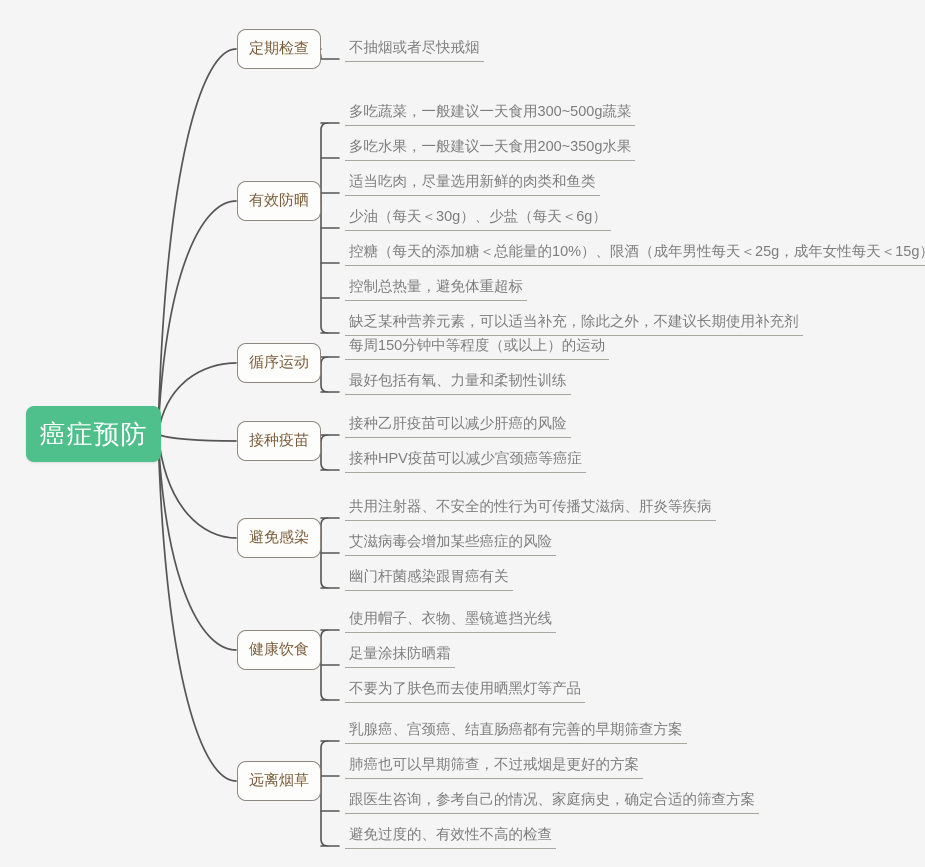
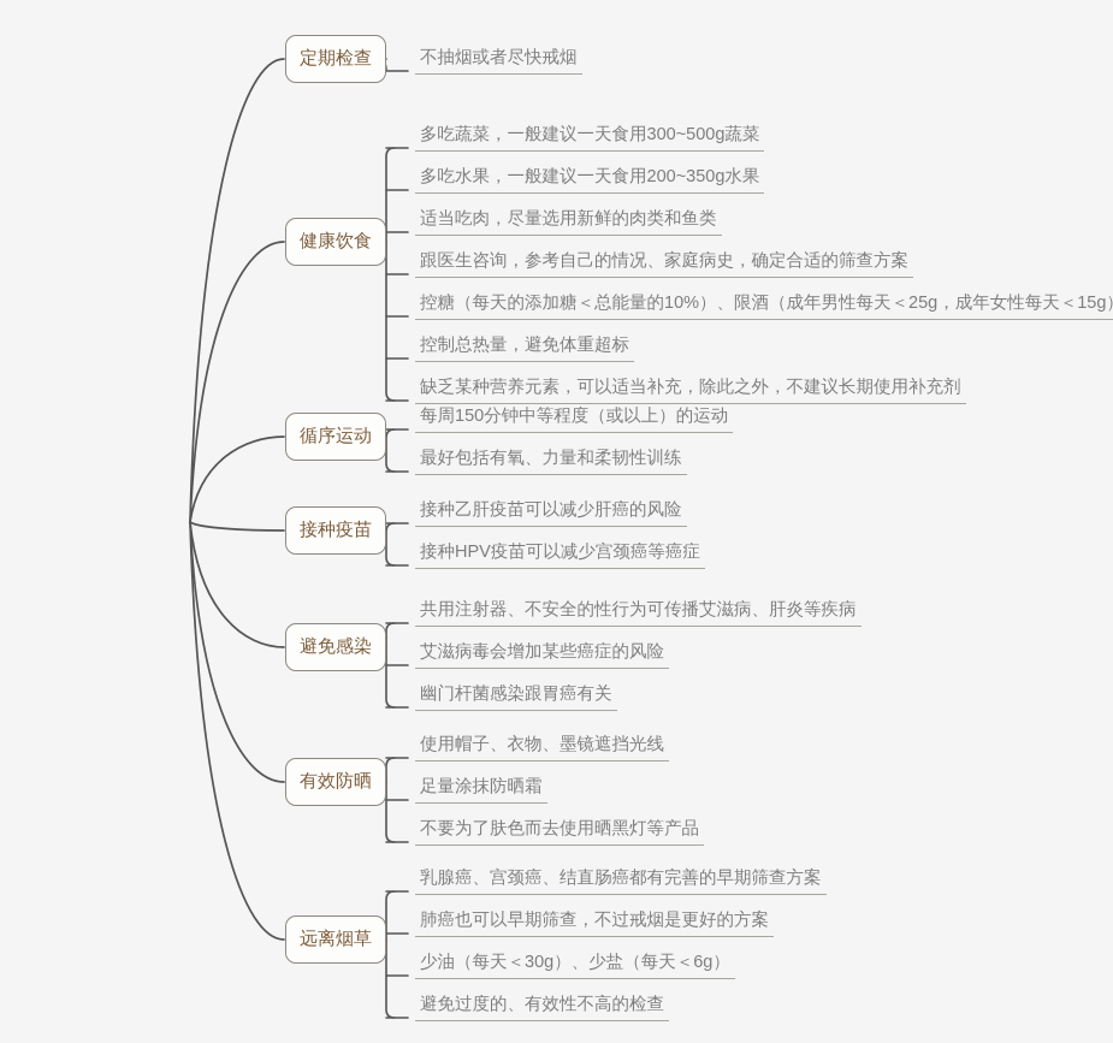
- 癌症预防
  定期检查
- 有效防晒
+ 健康饮食
  循序运动
  接种疫苗
  避免感染
- 健康饮食
+ 有效防晒
  远离烟草
  不抽烟或者尽快戒烟
  多吃蔬菜，一般建议一天食用300~500g蔬菜
  多吃水果，一般建议一天食用200~350g水果
  适当吃肉，尽量选用新鲜的肉类和鱼类
- 少油（每天＜30g）、少盐（每天＜6g）
+ 跟医生咨询，参考自己的情况、家庭病史，确定合适的筛查方案
  控糖（每天的添加糖＜总能量的10%）、限酒（成年男性每天＜25g，成年女性每天＜15g
  控制总热量，避免体重超标
  缺乏某种营养元素，可以适当补充，除此之外，不建议长期使用补充剂
  每周150分钟中等程度（或以上）的运动
  最好包括有氧、力量和柔韧性训练
  接种乙肝疫苗可以减少肝癌的风险
  接种HPV疫苗可以减少宫颈癌等癌症
  共用注射器、不安全的性行为可传播艾滋病、肝炎等疾病
  艾滋病毒会增加某些癌症的风险
  幽门杆菌感染跟胃癌有关
  使用帽子、衣物、墨镜遮挡光线
  足量涂抹防晒霜
  不要为了肤色而去使用晒黑灯等产品
  乳腺癌、宫颈癌、结直肠癌都有完善的早期筛查方案
  肺癌也可以早期筛查，不过戒烟是更好的方案
- 跟医生咨询，参考自己的情况、家庭病史，确定合适的筛查方案
+ 少油（每天＜30g）、少盐（每天＜6g）
  避免过度的、有效性不高的检查
